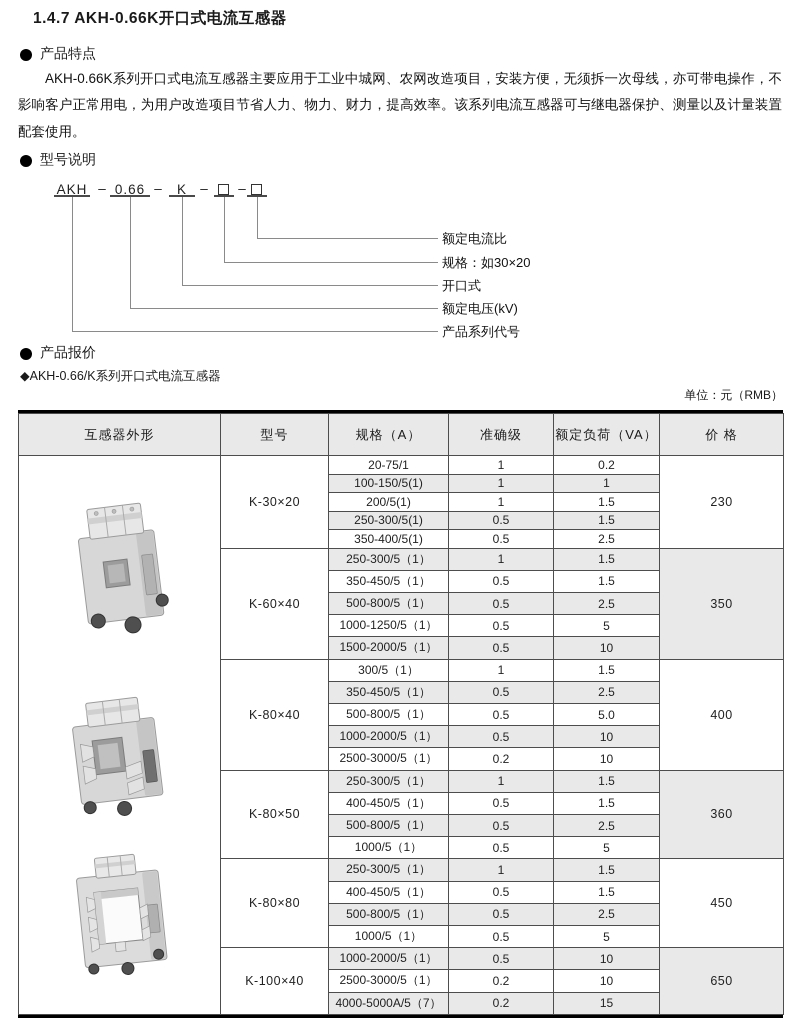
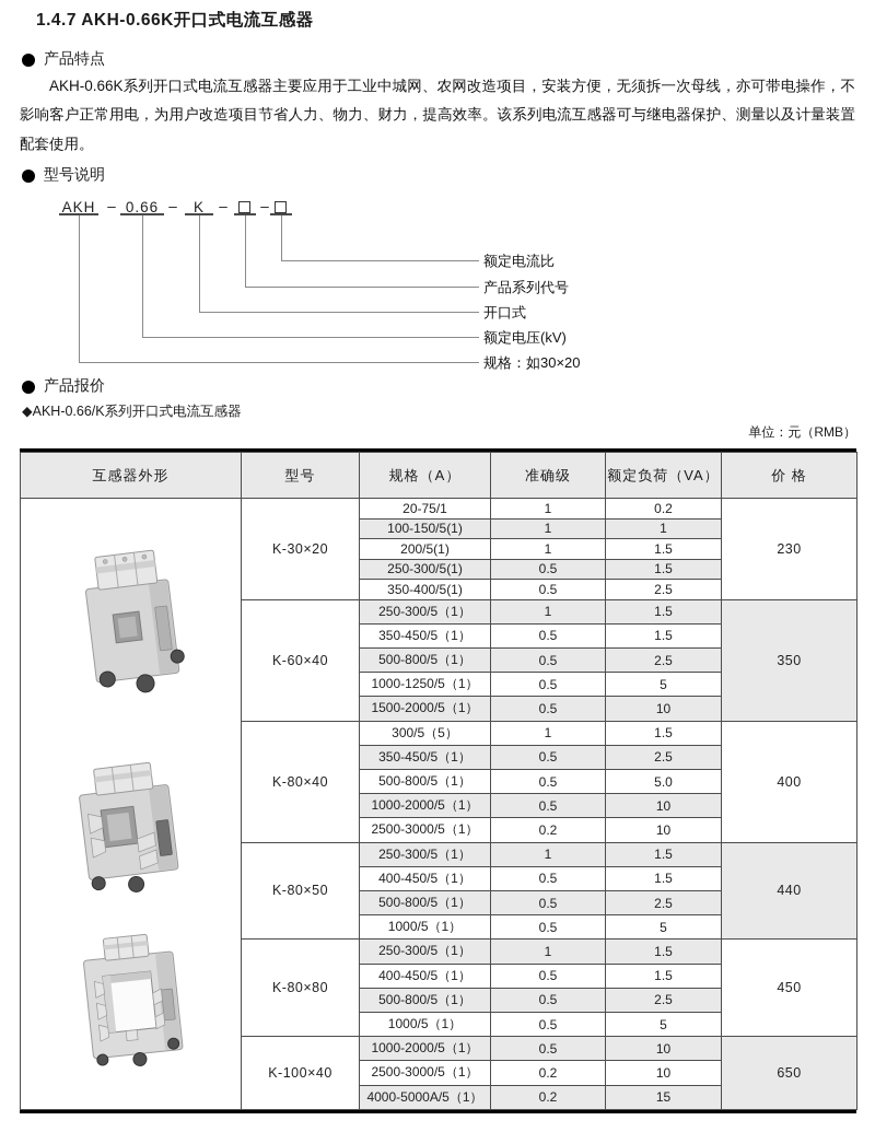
  1.4.7 AKH-0.66K开口式电流互感器
  产品特点
  AKH-0.66K系列开口式电流互感器主要应用于工业中城网、农网改造项目，安装方便，无须拆一次母线，亦可带电操作，不影响客户正常用电，为用户改造项目节省人力、物力、财力，提高效率。该系列电流互感器可与继电器保护、测量以及计量装置配套使用。
  型号说明
  AKH
  –
  0.66
  –
  K
  –
  –
  额定电流比
- 规格：如30×20
+ 产品系列代号
  开口式
  额定电压(kV)
- 产品系列代号
+ 规格：如30×20
  产品报价
  ◆AKH-0.66/K系列开口式电流互感器
  单位：元（RMB）
  互感器外形	型号	规格（A）	准确级	额定负荷（VA）	价 格
  	K-30×20	20-75/1	1	0.2	230
  100-150/5(1)	1	1
  200/5(1)	1	1.5
  250-300/5(1)	0.5	1.5
  350-400/5(1)	0.5	2.5
  K-60×40	250-300/5（1）	1	1.5	350
  350-450/5（1）	0.5	1.5
  500-800/5（1）	0.5	2.5
  1000-1250/5（1）	0.5	5
  1500-2000/5（1）	0.5	10
- K-80×40	300/5（1）	1	1.5	400
+ K-80×40	300/5（5）	1	1.5	400
  350-450/5（1）	0.5	2.5
  500-800/5（1）	0.5	5.0
  1000-2000/5（1）	0.5	10
  2500-3000/5（1）	0.2	10
- K-80×50	250-300/5（1）	1	1.5	360
+ K-80×50	250-300/5（1）	1	1.5	440
  400-450/5（1）	0.5	1.5
  500-800/5（1）	0.5	2.5
  1000/5（1）	0.5	5
  K-80×80	250-300/5（1）	1	1.5	450
  400-450/5（1）	0.5	1.5
  500-800/5（1）	0.5	2.5
  1000/5（1）	0.5	5
  K-100×40	1000-2000/5（1）	0.5	10	650
  2500-3000/5（1）	0.2	10
- 4000-5000A/5（7）	0.2	15
+ 4000-5000A/5（1）	0.2	15
